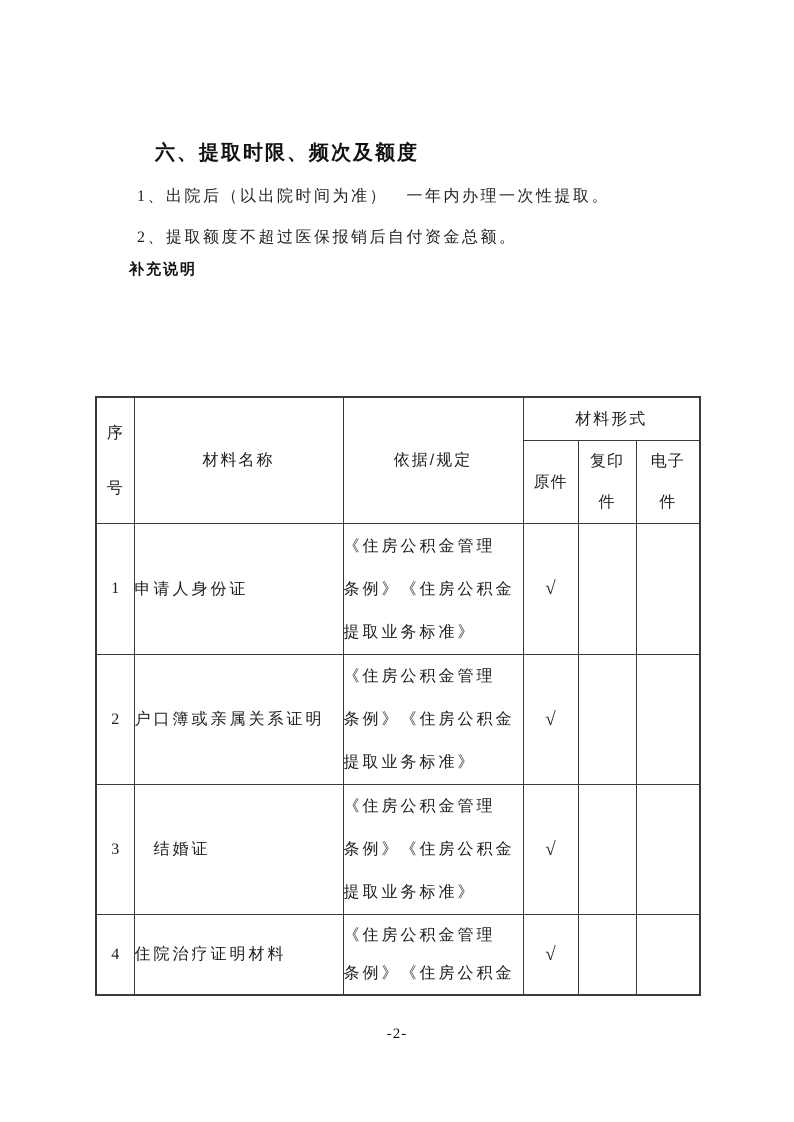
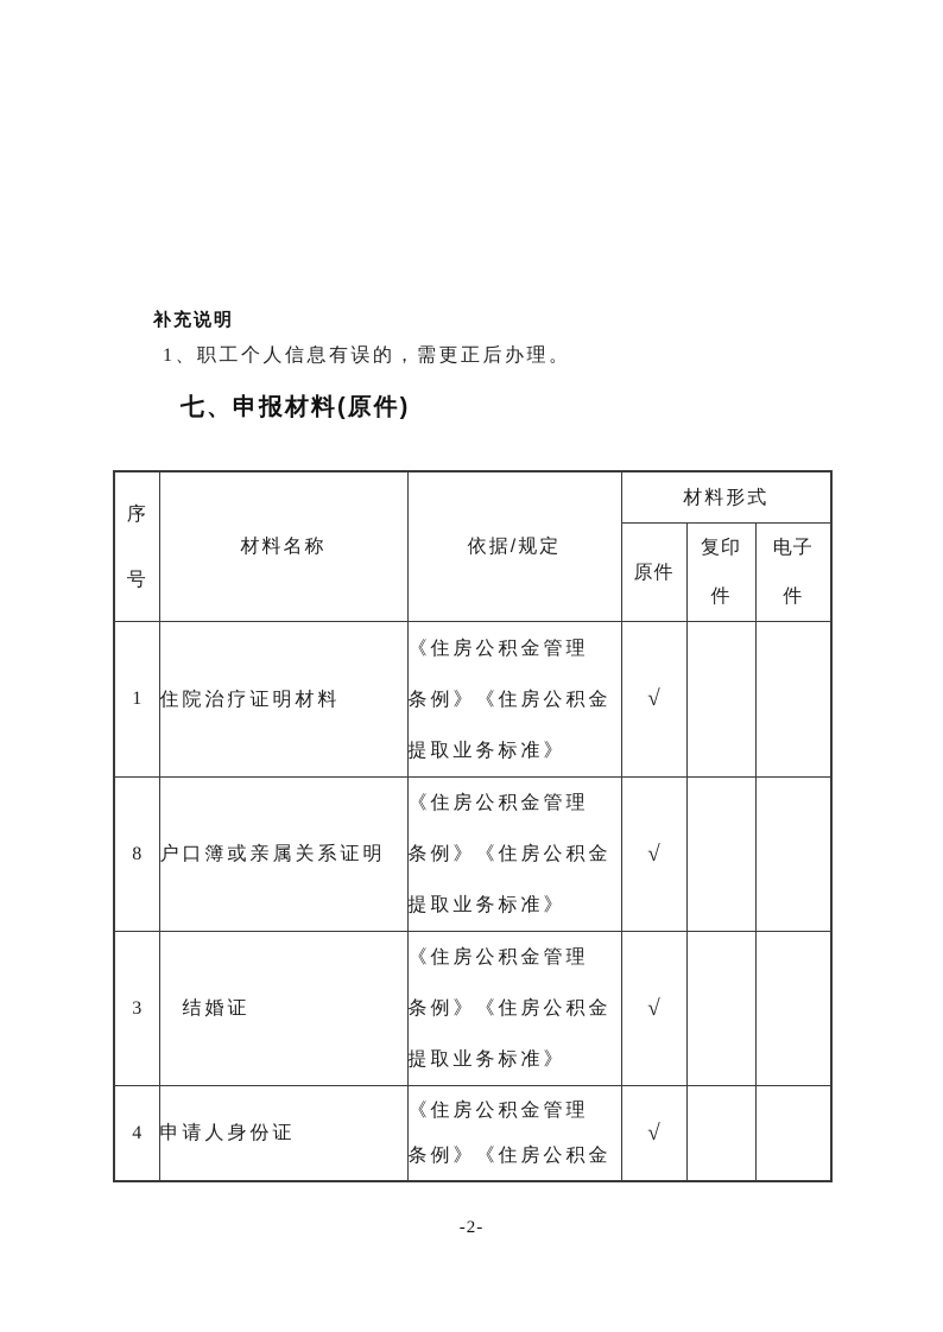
- 六、提取时限、频次及额度
- 1、出院后（以出院时间为准） 一年内办理一次性提取。
- 2、提取额度不超过医保报销后自付资金总额。
  补充说明
+ 1、职工个人信息有误的，需更正后办理。
+ 七、申报材料(原件)
  序 号	材料名称	依据/规定	材料形式
  原件	复印 件	电子 件
- 1	申请人身份证	《住房公积金管理 条例》《住房公积金 提取业务标准》	√
+ 1	住院治疗证明材料	《住房公积金管理 条例》《住房公积金 提取业务标准》	√
- 2	户口簿或亲属关系证明	《住房公积金管理 条例》《住房公积金 提取业务标准》	√
+ 8	户口簿或亲属关系证明	《住房公积金管理 条例》《住房公积金 提取业务标准》	√
  3	结婚证	《住房公积金管理 条例》《住房公积金 提取业务标准》	√
- 4	住院治疗证明材料	《住房公积金管理 条例》《住房公积金	√
+ 4	申请人身份证	《住房公积金管理 条例》《住房公积金	√
  -2-
